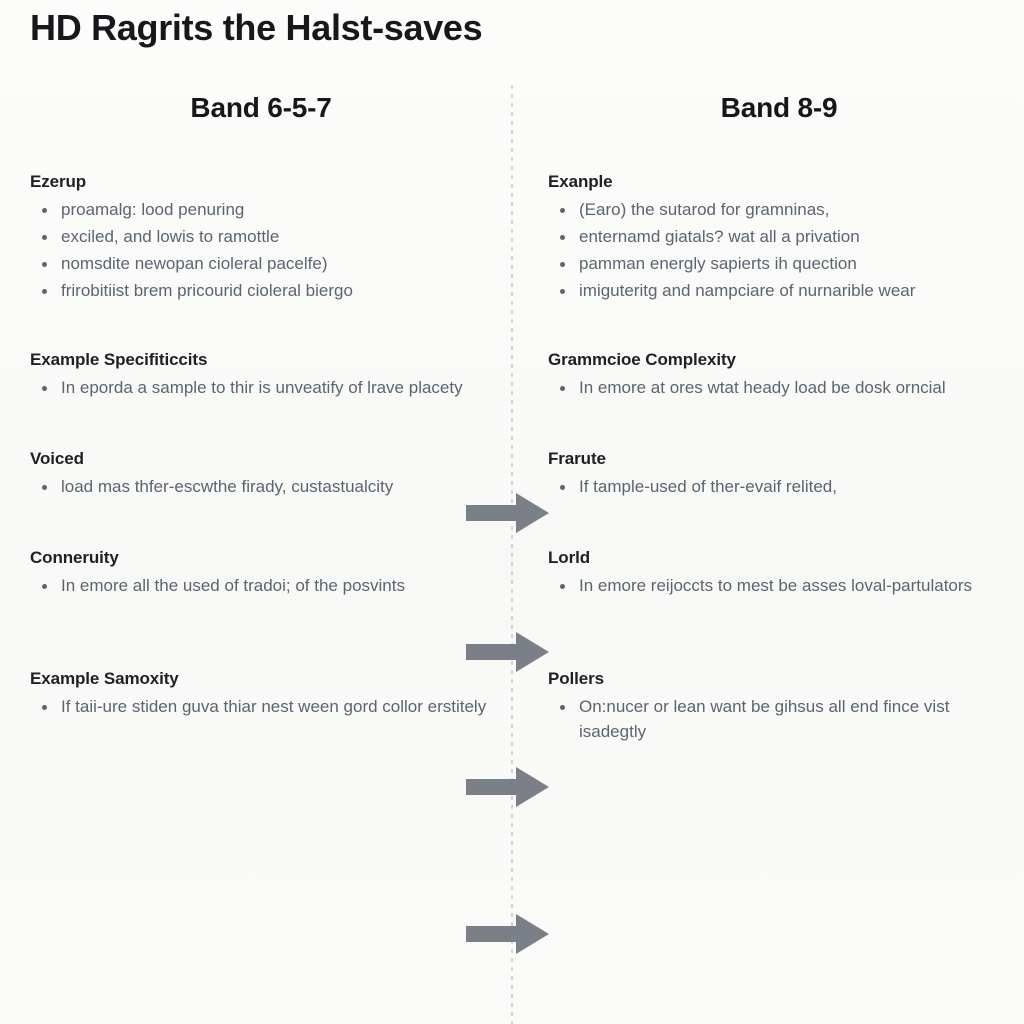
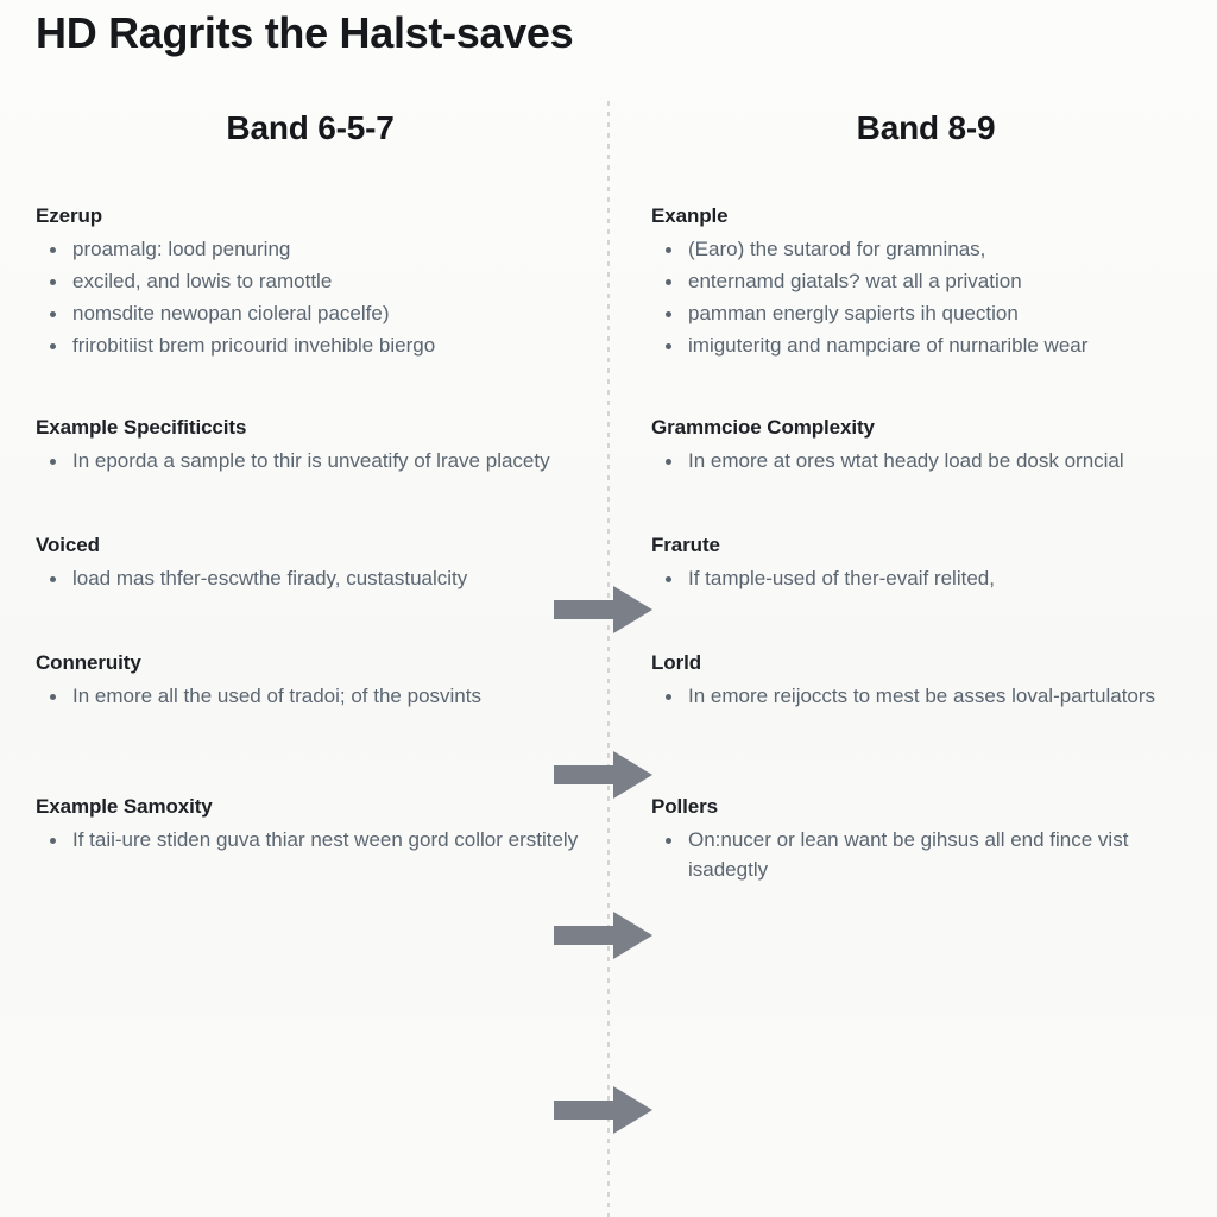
  HD Ragrits the Halst-saves
  Band 6-5-7
  Ezerup
  proamalg: lood penuring
  exciled, and lowis to ramottle
  nomsdite newopan cioleral pacelfe)
- frirobitiist brem pricourid cioleral biergo
+ frirobitiist brem pricourid invehible biergo
  Example Specifiticcits
  In eporda a sample to thir is unveatify of lrave placety
  Voiced
  load mas thfer-escwthe firady, custastualcity
  Conneruity
  In emore all the used of tradoi; of the posvints
  Example Samoxity
  If taii-ure stiden guva thiar nest ween gord collor erstitely
  Band 8-9
  Exanple
  (Earo) the sutarod for gramninas,
  enternamd giatals? wat all a privation
  pamman energly sapierts ih quection
  imiguteritg and nampciare of nurnarible wear
  Grammcioe Complexity
  In emore at ores wtat heady load be dosk orncial
  Frarute
  If tample-used of ther-evaif relited,
  Lorld
  In emore reijoccts to mest be asses loval-partulators
  Pollers
  On:nucer or lean want be gihsus all end fince vist isadegtly
